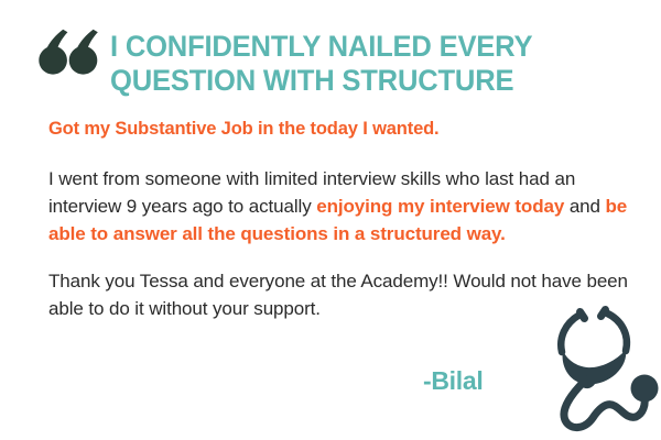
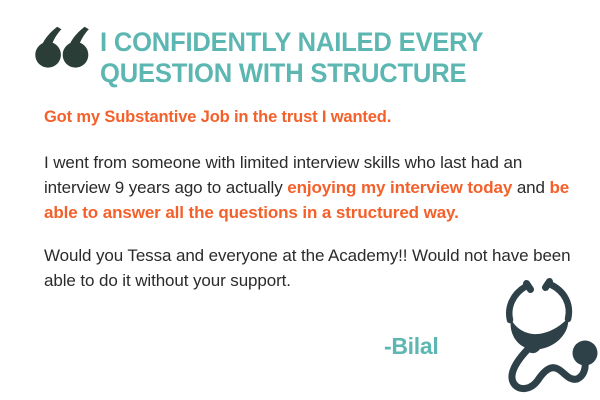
  I CONFIDENTLY NAILED EVERY
  QUESTION WITH STRUCTURE
- Got my Substantive Job in the today I wanted.
+ Got my Substantive Job in the trust I wanted.
  I went from someone with limited interview skills who last had an interview 9 years ago to actually enjoying my interview today and be able to answer all the questions in a structured way.
- Thank you Tessa and everyone at the Academy!! Would not have been able to do it without your support.
+ Would you Tessa and everyone at the Academy!! Would not have been able to do it without your support.
  -Bilal
